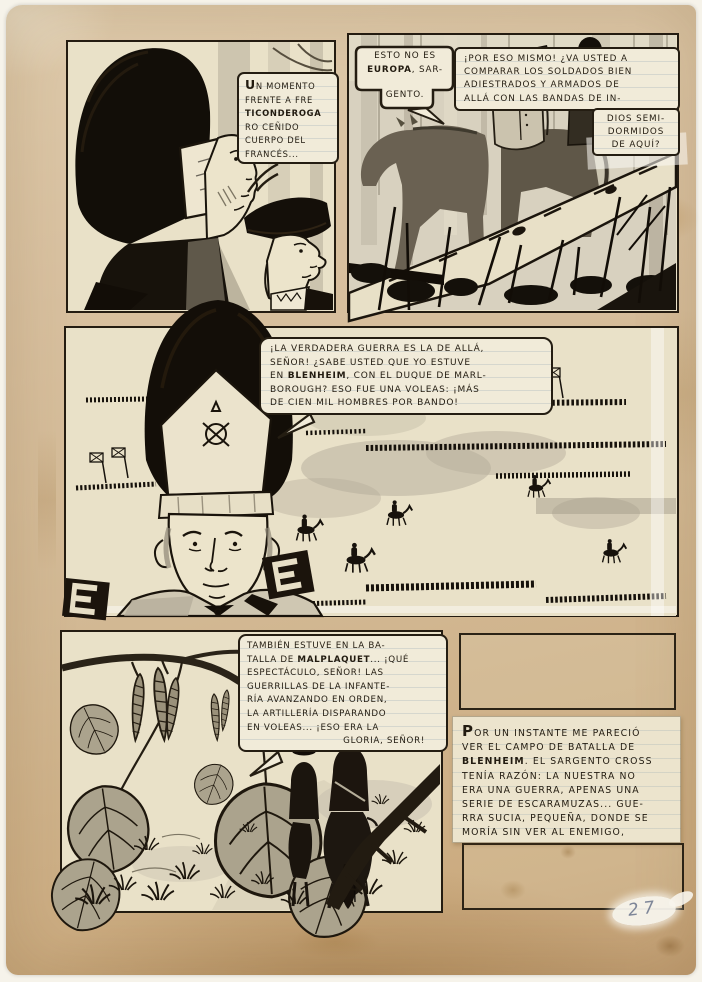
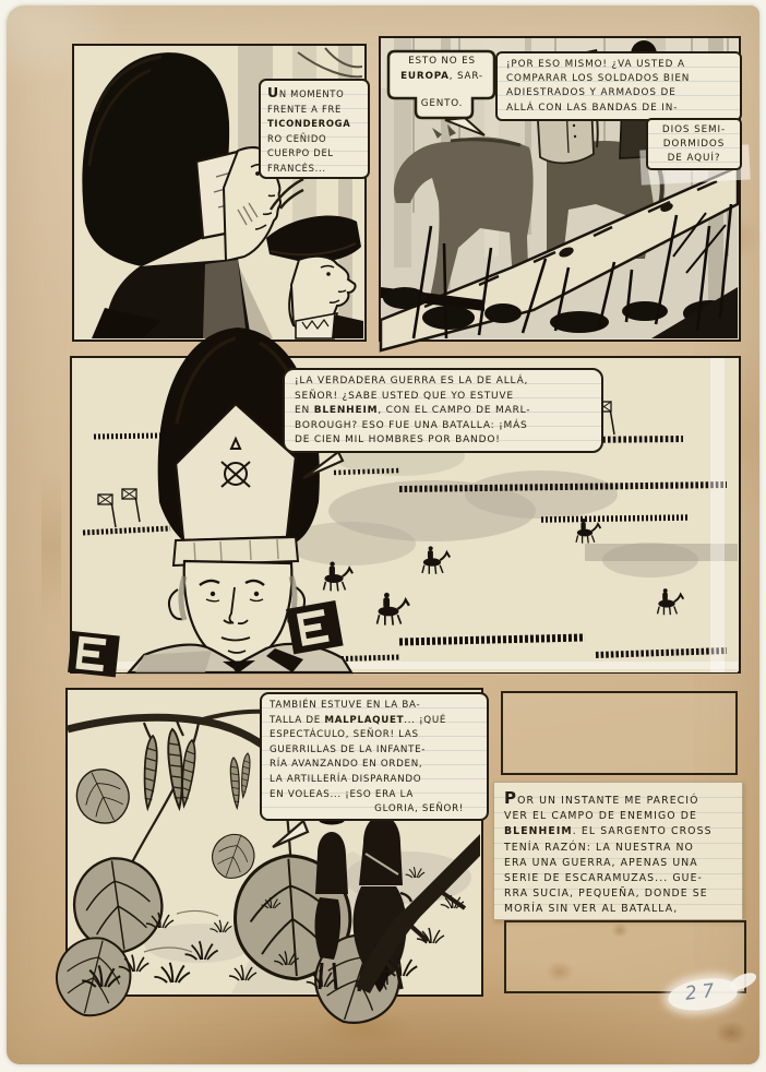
  UN MOMENTO
  FRENTE A FRE
  TICONDEROGA
  RO CEÑIDO
  CUERPO DEL
  FRANCÉS...
  ESTO NO ES
  EUROPA, SAR-
  GENTO.
  ¡POR ESO MISMO! ¿VA USTED A
  COMPARAR LOS SOLDADOS BIEN
  ADIESTRADOS Y ARMADOS DE
  ALLÁ CON LAS BANDAS DE IN-
  DIOS SEMI-
  DORMIDOS
  DE AQUÍ?
  ¡LA VERDADERA GUERRA ES LA DE ALLÁ,
  SEÑOR! ¿SABE USTED QUE YO ESTUVE
- EN BLENHEIM, CON EL DUQUE DE MARL-
+ EN BLENHEIM, CON EL CAMPO DE MARL-
- BOROUGH? ESO FUE UNA VOLEAS: ¡MÁS
+ BOROUGH? ESO FUE UNA BATALLA: ¡MÁS
  DE CIEN MIL HOMBRES POR BANDO!
  TAMBIÉN ESTUVE EN LA BA-
  TALLA DE MALPLAQUET... ¡QUÉ
  ESPECTÁCULO, SEÑOR! LAS
  GUERRILLAS DE LA INFANTE-
  RÍA AVANZANDO EN ORDEN,
  LA ARTILLERÍA DISPARANDO
  EN VOLEAS... ¡ESO ERA LA
  GLORIA, SEÑOR!
  POR UN INSTANTE ME PARECIÓ
- VER EL CAMPO DE BATALLA DE
+ VER EL CAMPO DE ENEMIGO DE
  BLENHEIM. EL SARGENTO CROSS
  TENÍA RAZÓN: LA NUESTRA NO
  ERA UNA GUERRA, APENAS UNA
  SERIE DE ESCARAMUZAS... GUE-
  RRA SUCIA, PEQUEÑA, DONDE SE
- MORÍA SIN VER AL ENEMIGO,
+ MORÍA SIN VER AL BATALLA,
